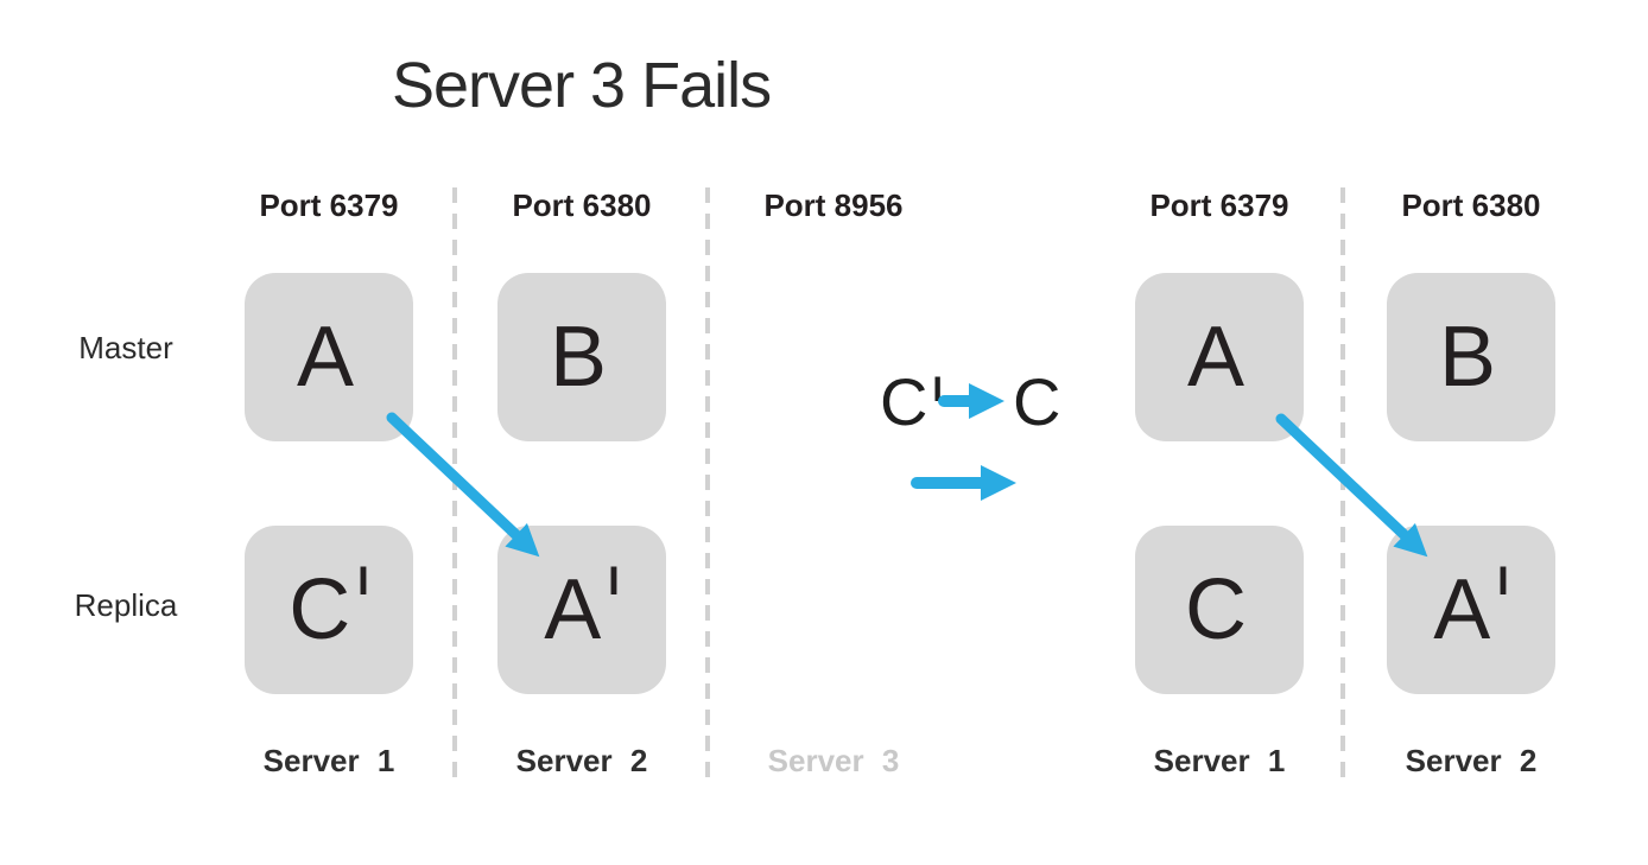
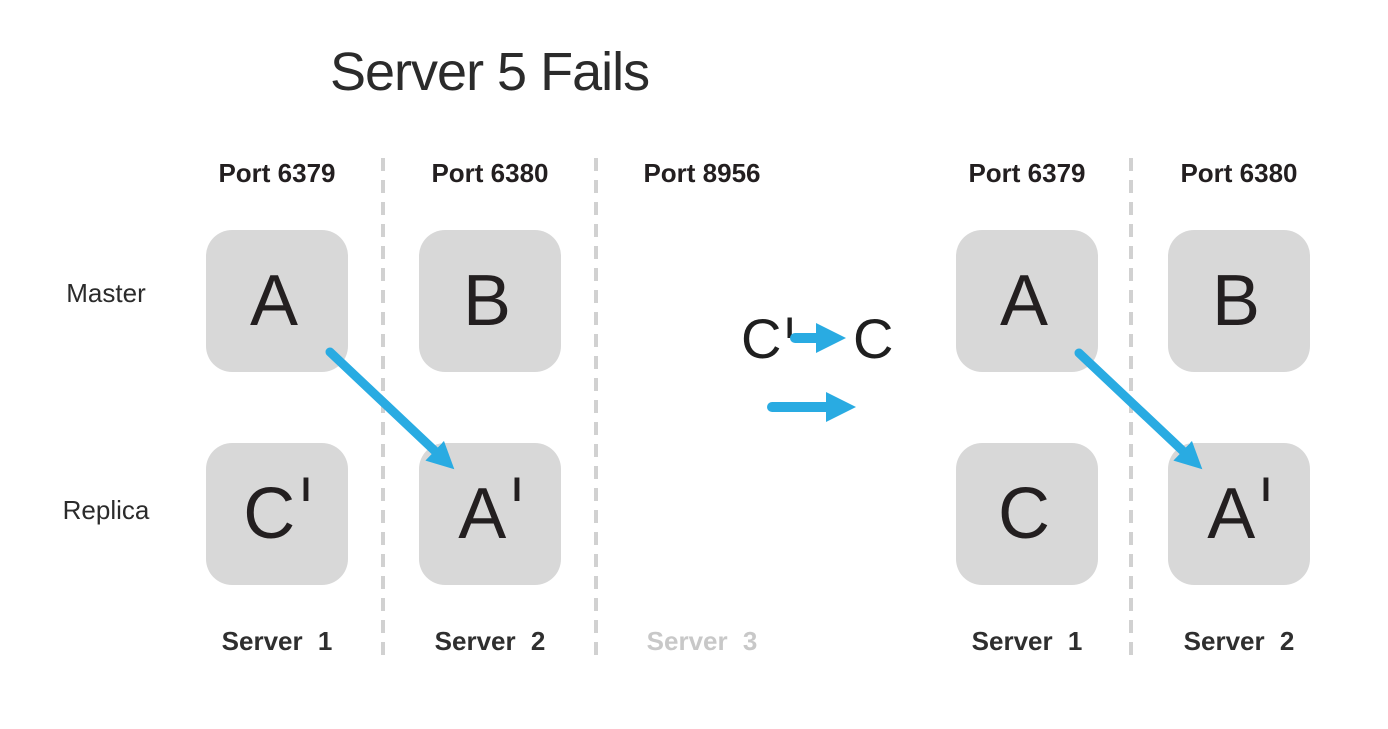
- Server 3 Fails
+ Server 5 Fails
  Master
  Replica
  Port 6379
  A
  C
  I
  Server 1
  Port 6380
  B
  A
  I
  Server 2
  Port 8956
  Server 3
  C I
  C
  Port 6379
  A
  C
  Server 1
  Port 6380
  B
  A
  I
  Server 2
